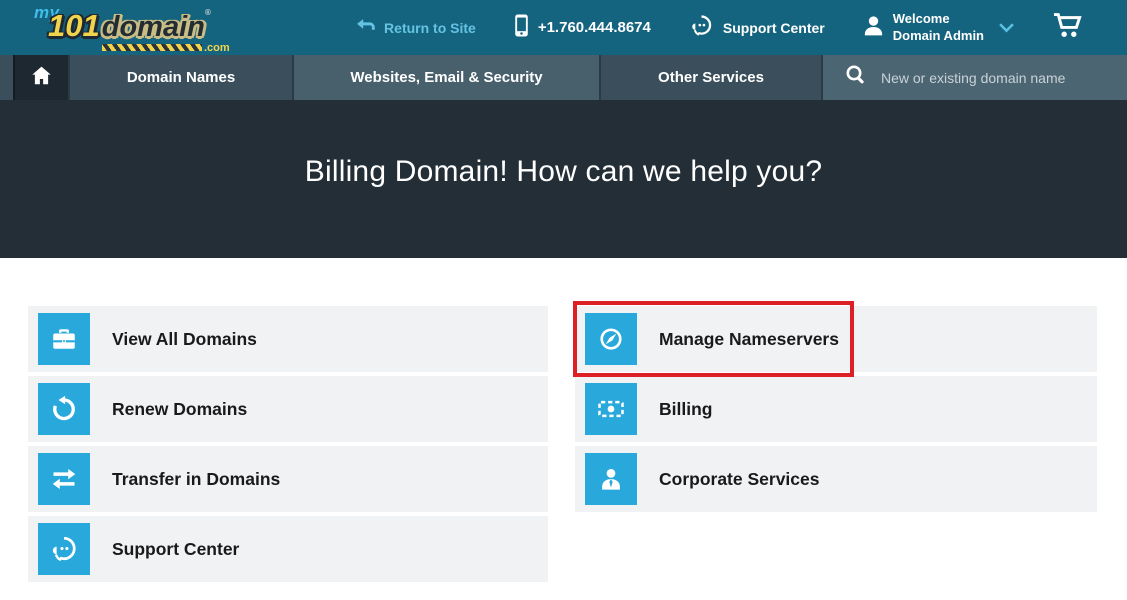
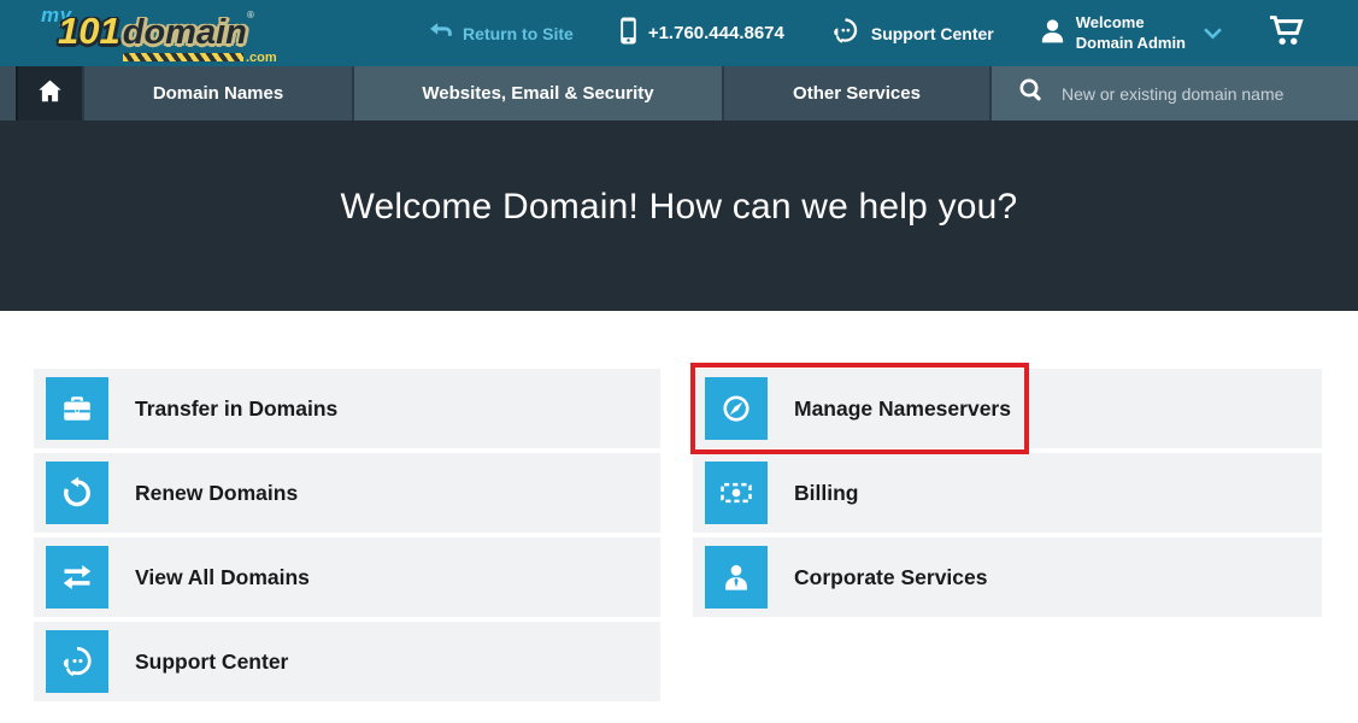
  my
  101domain®
  .com
  Return to Site
  +1.760.444.8674
  Support Center
  Welcome
  Domain Admin
  Domain Names
  Websites, Email & Security
  Other Services
  New or existing domain name
- Billing Domain! How can we help you?
+ Welcome Domain! How can we help you?
- View All Domains
+ Transfer in Domains
  Renew Domains
- Transfer in Domains
+ View All Domains
  Support Center
  Manage Nameservers
  Billing
  Corporate Services
